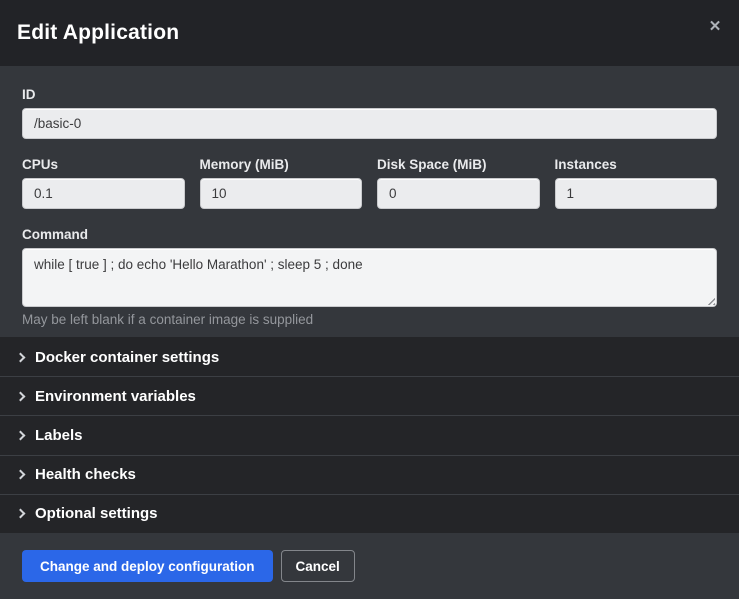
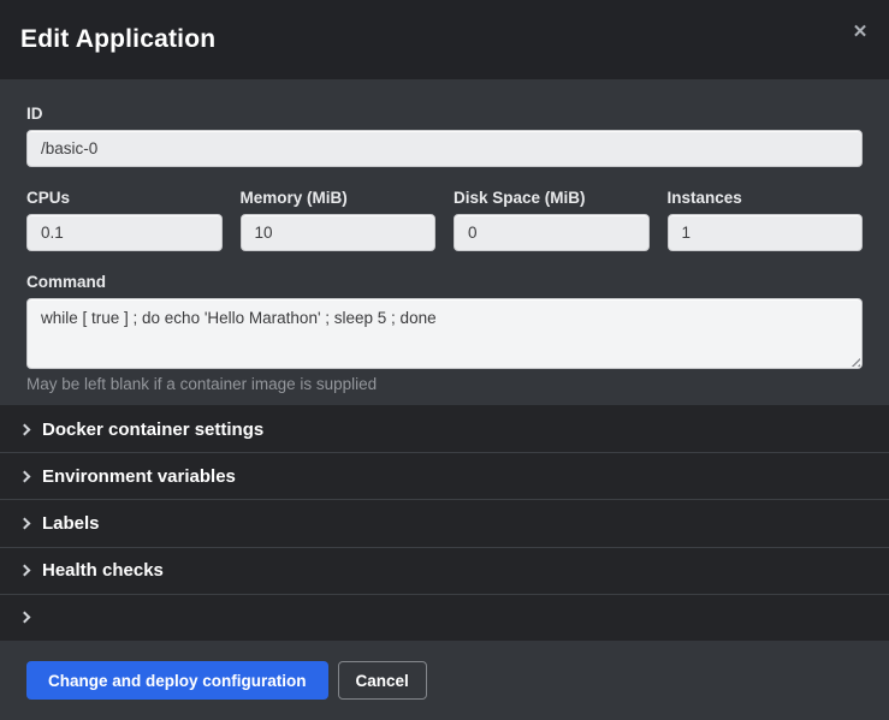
  Edit Application
  ✕
  ID
  /basic-0
  CPUs
  0.1
  Memory (MiB)
  10
  Disk Space (MiB)
  0
  Instances
  1
  Command
  while [ true ] ; do echo 'Hello Marathon' ; sleep 5 ; done
  May be left blank if a container image is supplied
  Docker container settings
  Environment variables
  Labels
  Health checks
- Optional settings
  Change and deploy configuration
  Cancel
